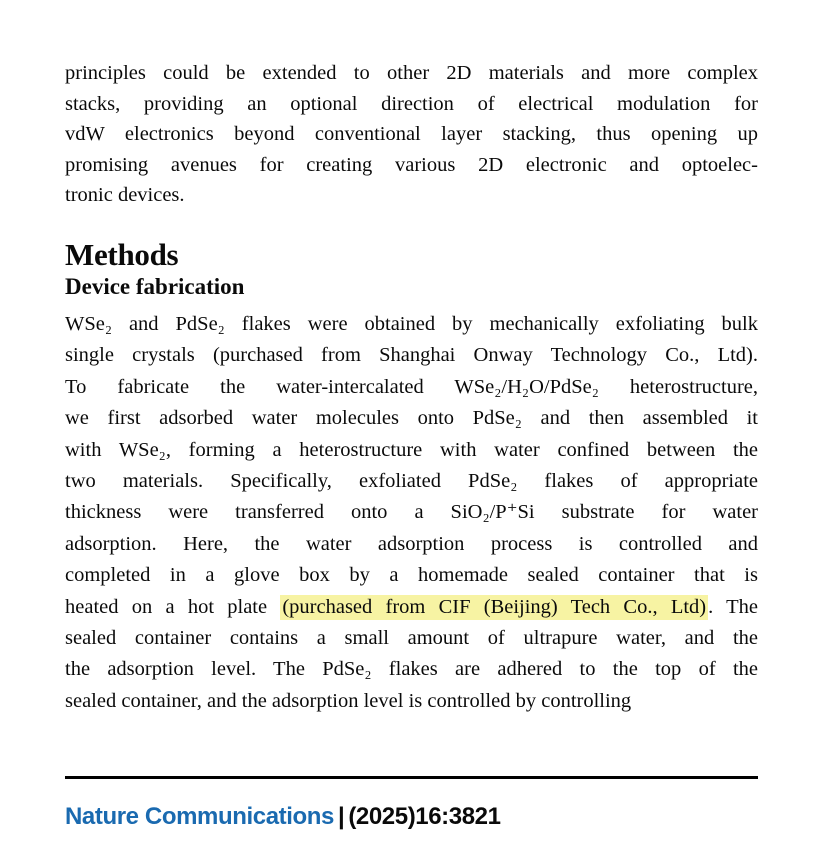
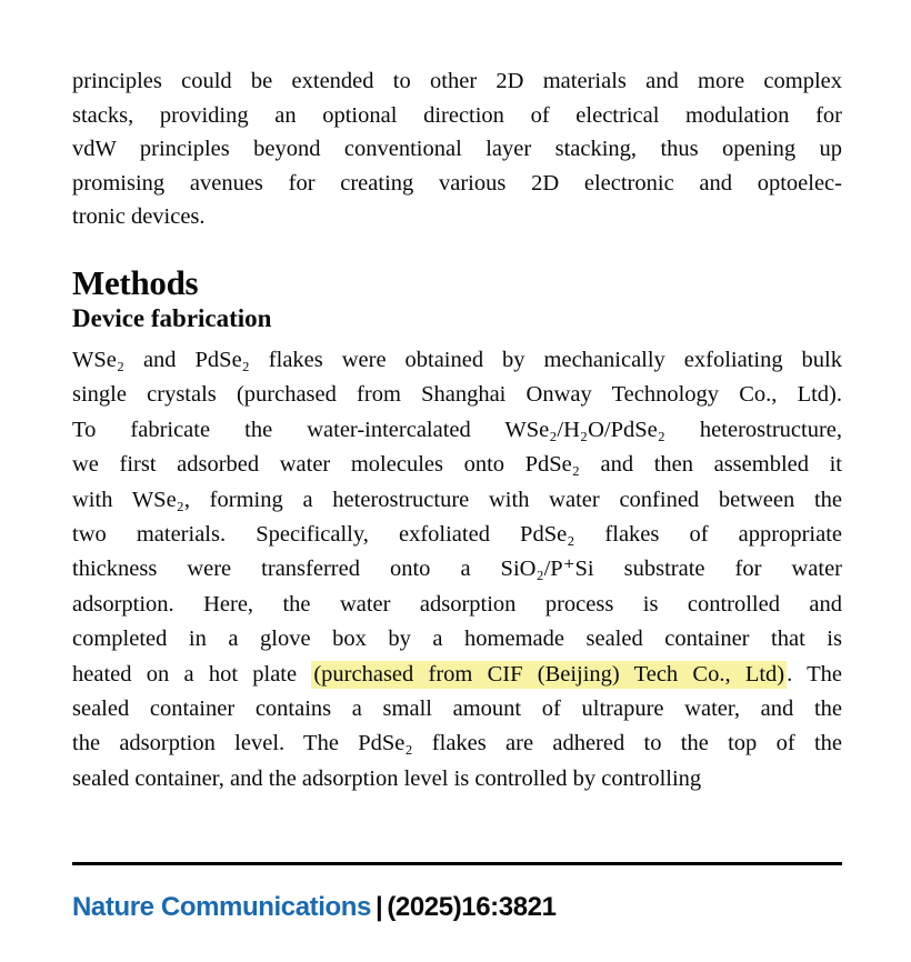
  principles could be extended to other 2D materials and more complex
  stacks, providing an optional direction of electrical modulation for
- vdW electronics beyond conventional layer stacking, thus opening up
+ vdW principles beyond conventional layer stacking, thus opening up
  promising avenues for creating various 2D electronic and optoelec-
  tronic devices.
  Methods
  Device fabrication
  WSe₂ and PdSe₂ flakes were obtained by mechanically exfoliating bulk
  single crystals (purchased from Shanghai Onway Technology Co., Ltd).
  To fabricate the water-intercalated WSe₂/H₂O/PdSe₂ heterostructure,
  we first adsorbed water molecules onto PdSe₂ and then assembled it
  with WSe₂, forming a heterostructure with water confined between the
  two materials. Specifically, exfoliated PdSe₂ flakes of appropriate
  thickness were transferred onto a SiO₂/P⁺Si substrate for water
  adsorption. Here, the water adsorption process is controlled and
  completed in a glove box by a homemade sealed container that is
  heated on a hot plate (purchased from CIF (Beijing) Tech Co., Ltd). The
  sealed container contains a small amount of ultrapure water, and the
  the adsorption level. The PdSe₂ flakes are adhered to the top of the
  sealed container, and the adsorption level is controlled by controlling
  Nature Communications | (2025)16:3821
